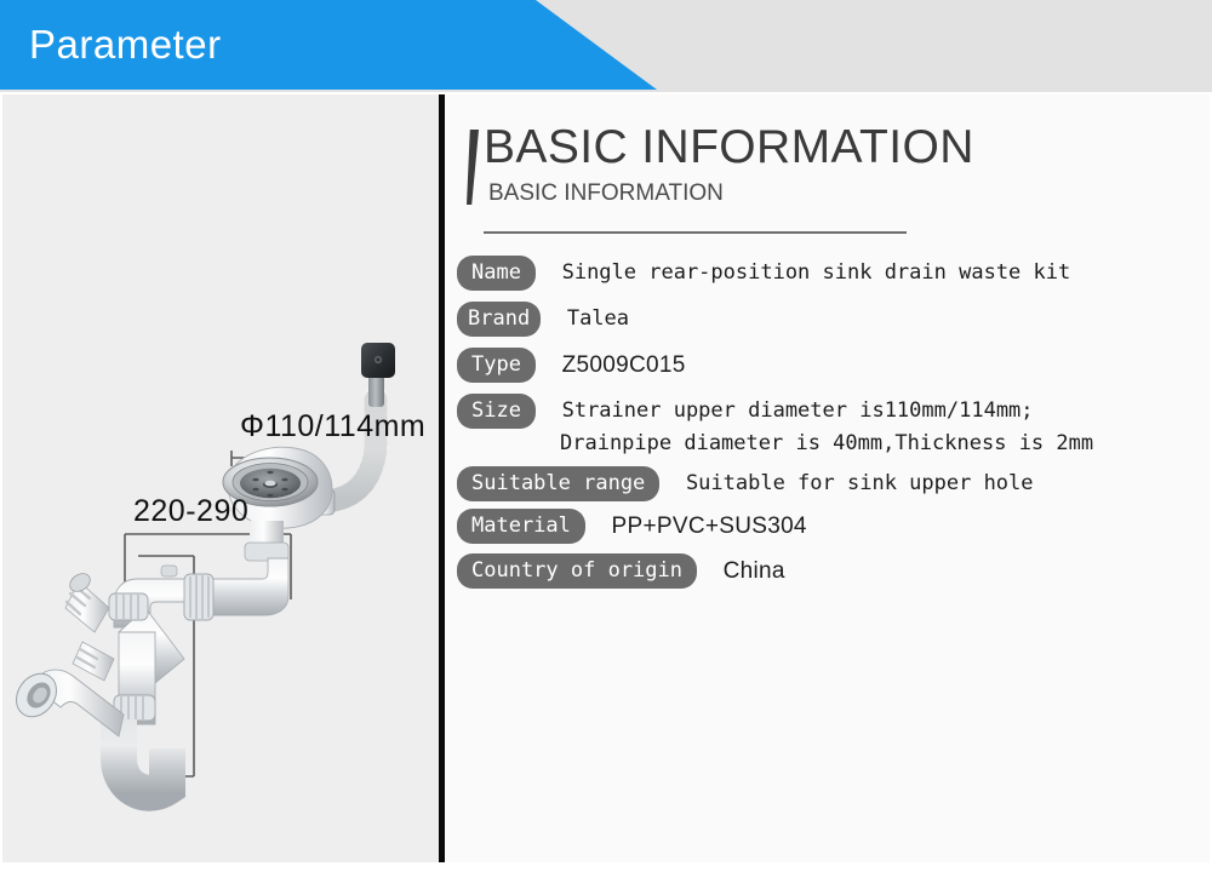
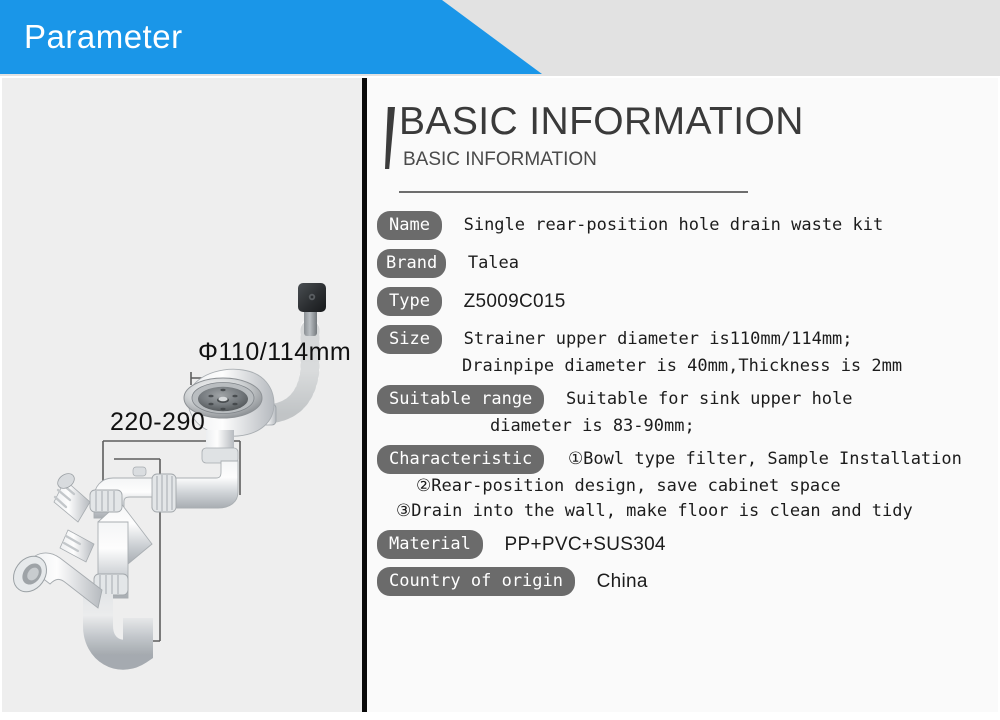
  Parameter
  Φ110/114mm
  220-290
  BASIC INFORMATION
  BASIC INFORMATION
- Name Single rear-position sink drain waste kit
+ Name Single rear-position hole drain waste kit
  Brand Talea
  Type Z5009C015
  Size Strainer upper diameter is110mm/114mm;
  Drainpipe diameter is 40mm,Thickness is 2mm
  Suitable range Suitable for sink upper hole
+ diameter is 83-90mm;
+ Characteristic ①Bowl type filter, Sample Installation
+ ②Rear-position design, save cabinet space
+ ③Drain into the wall, make floor is clean and tidy
  Material PP+PVC+SUS304
  Country of origin China
